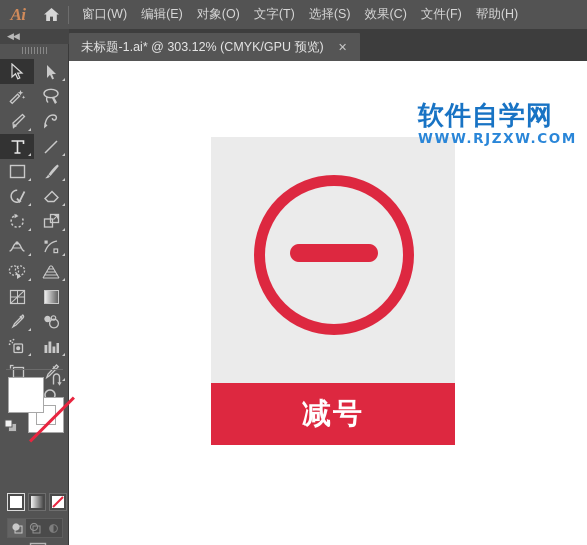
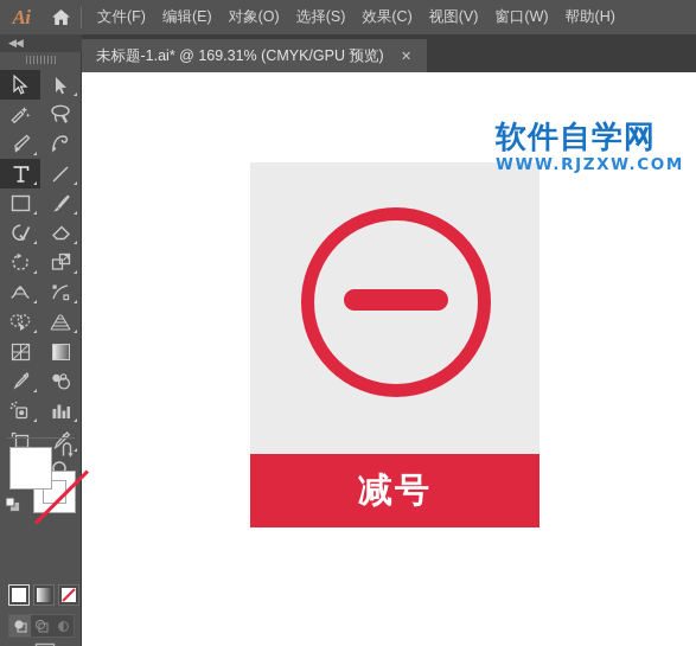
  Ai
- 窗口(W)
+ 文件(F)
  编辑(E)
  对象(O)
- 文字(T)
  选择(S)
  效果(C)
+ 视图(V)
- 文件(F)
+ 窗口(W)
  帮助(H)
- 未标题-1.ai* @ 303.12% (CMYK/GPU 预览)
+ 未标题-1.ai* @ 169.31% (CMYK/GPU 预览)
  ✕
  ◀◀
  减号
  软件自学网
  WWW.RJZXW.COM
